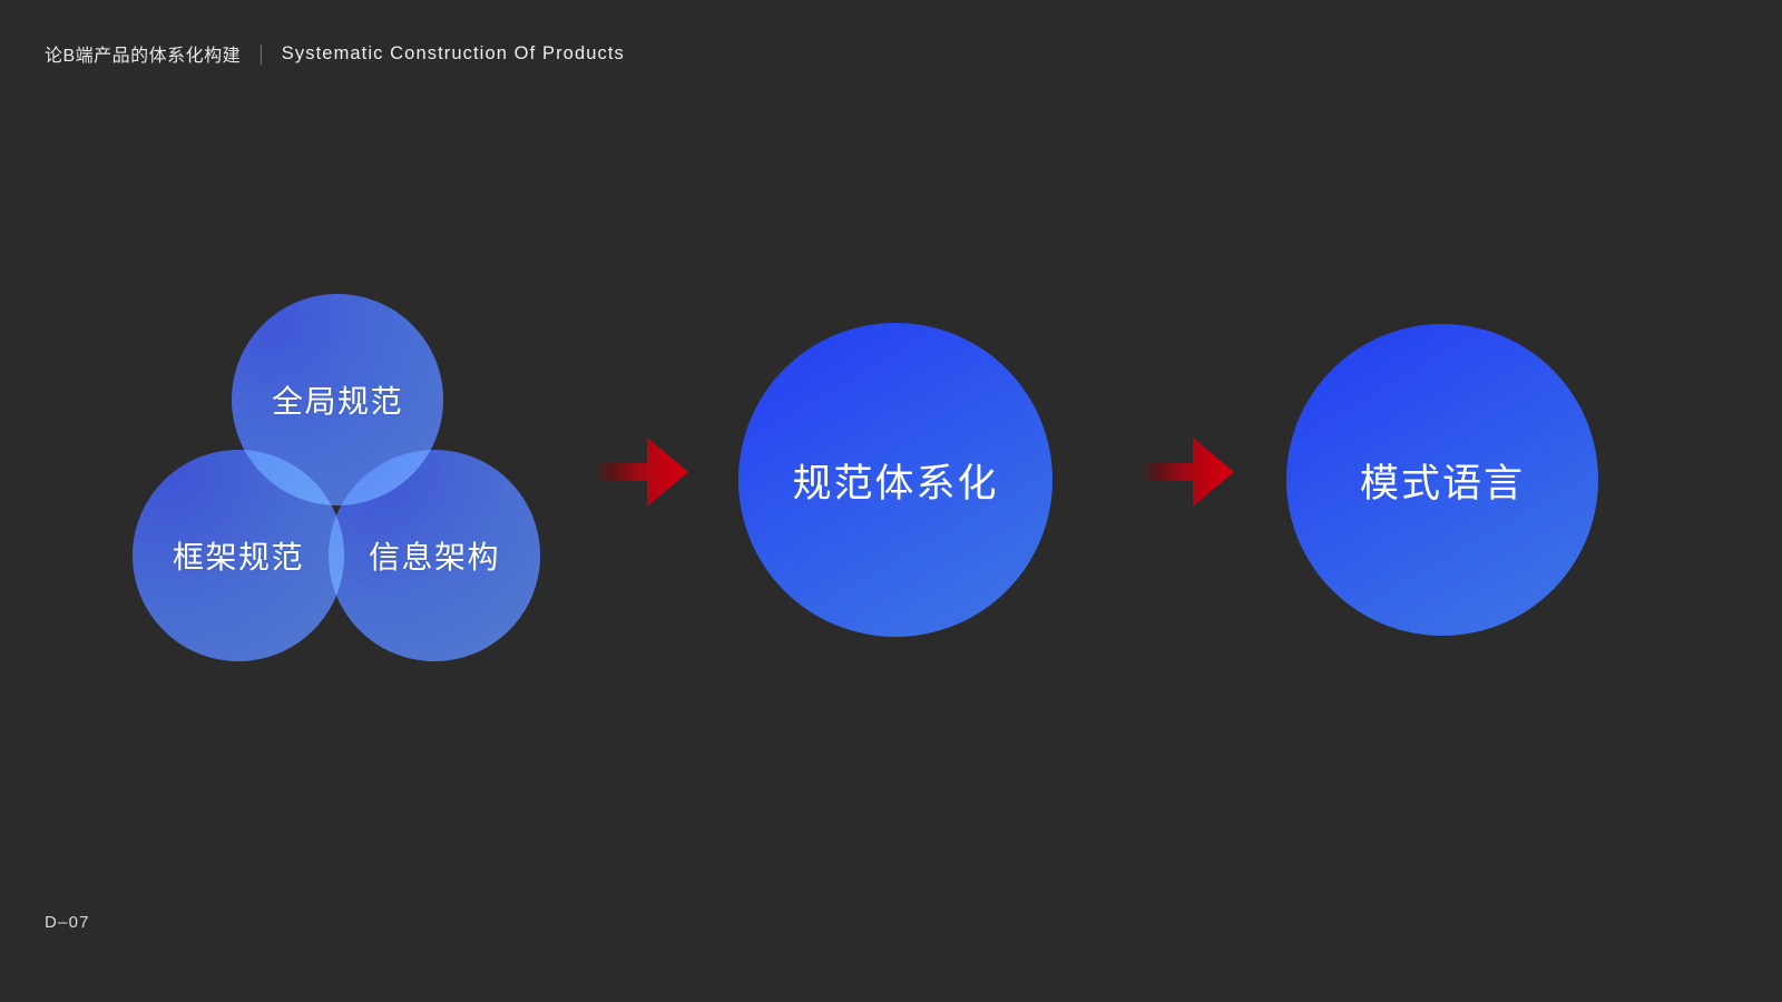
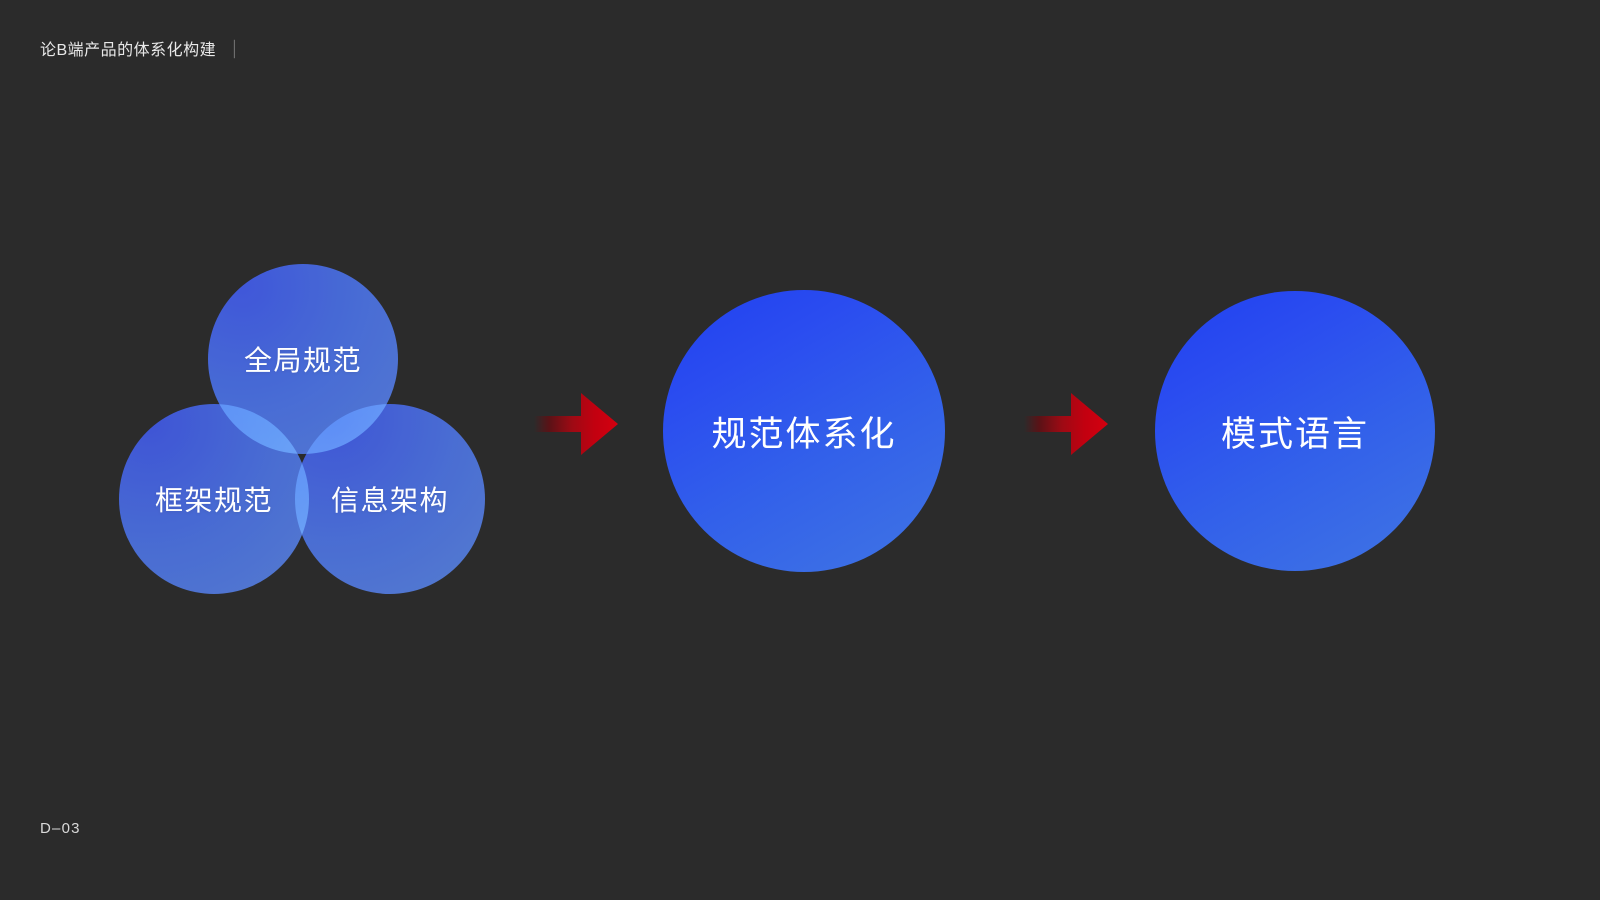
  论B端产品的体系化构建
  ｜
- Systematic Construction Of Products
  全局规范
  框架规范
  信息架构
  规范体系化
  模式语言
- D–07
+ D–03
